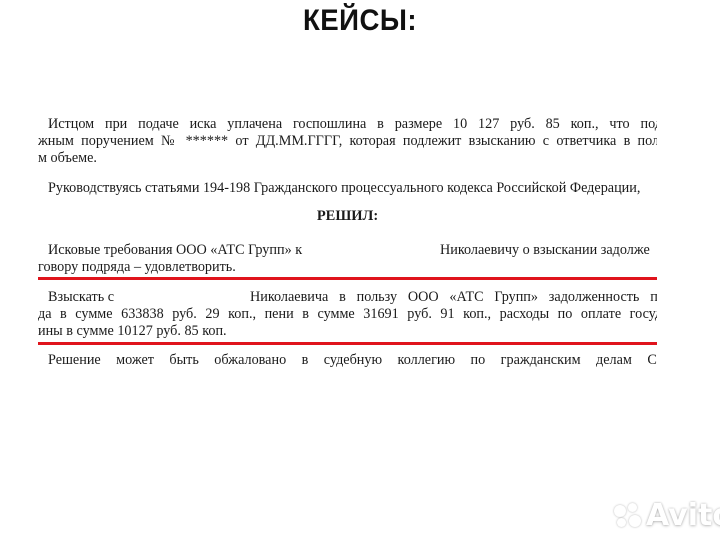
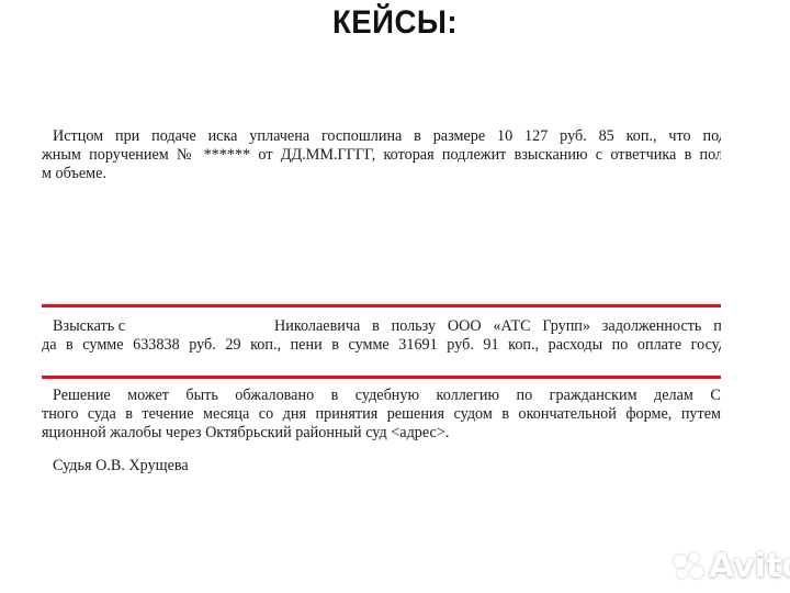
  КЕЙСЫ:
  Истцом при подаче иска уплачена госпошлина в размере 10 127 руб. 85 коп., что по
  жным поручением № ****** от ДД.ММ.ГГГГ, которая подлежит взысканию с ответчика в пол
  м объеме.
- Руководствуясь статьями 194-198 Гражданского процессуального кодекса Российской Федерации,
- РЕШИЛ:
- Исковые требования ООО «АТС Групп» к
- Николаевичу о взыскании задолже
- говору подряда – удовлетворить.
  Взыскать с
  Николаевича в пользу ООО «АТС Групп» задолженность п
  да в сумме 633838 руб. 29 коп., пени в сумме 31691 руб. 91 коп., расходы по оплате госу
- ины в сумме 10127 руб. 85 коп.
  Решение может быть обжаловано в судебную коллегию по гражданским делам С
+ тного суда в течение месяца со дня принятия решения судом в окончательной форме, путем
+ яционной жалобы через Октябрьский районный суд <адрес>.
+ Судья О.В. Хрущева
  Avit
